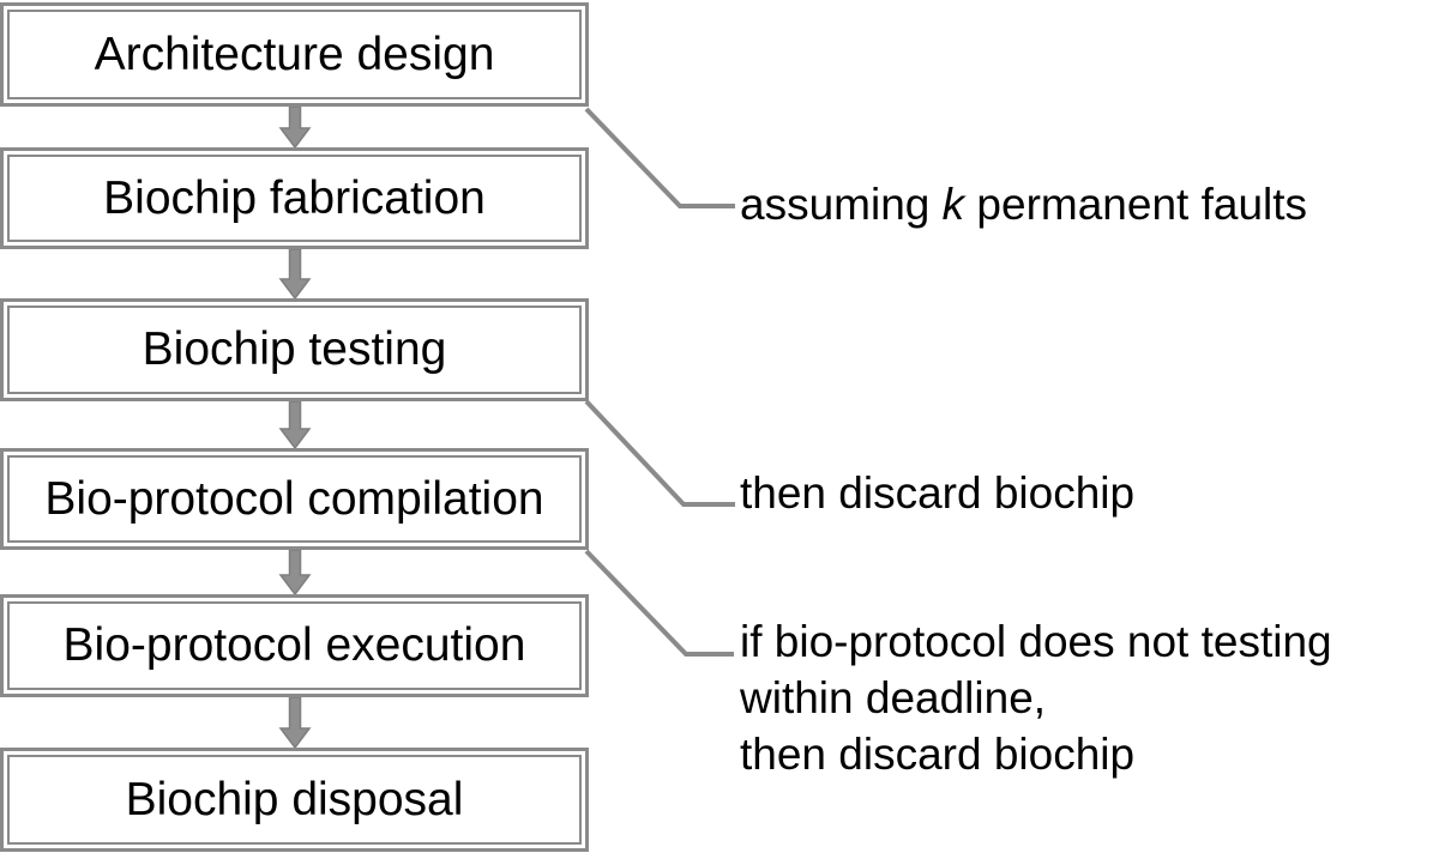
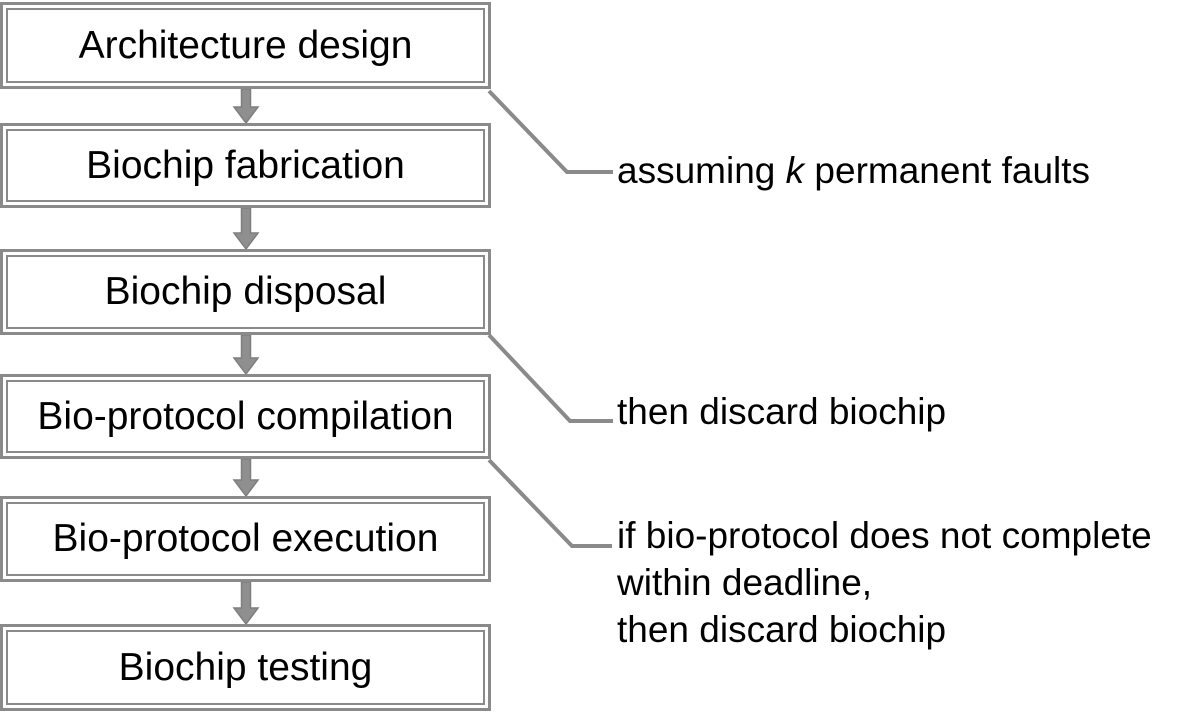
  Architecture design
  Biochip fabrication
- Biochip testing
+ Biochip disposal
  Bio-protocol compilation
  Bio-protocol execution
- Biochip disposal
+ Biochip testing
  assuming k permanent faults
  then discard biochip
- if bio-protocol does not testing
+ if bio-protocol does not complete
  within deadline,
  then discard biochip
